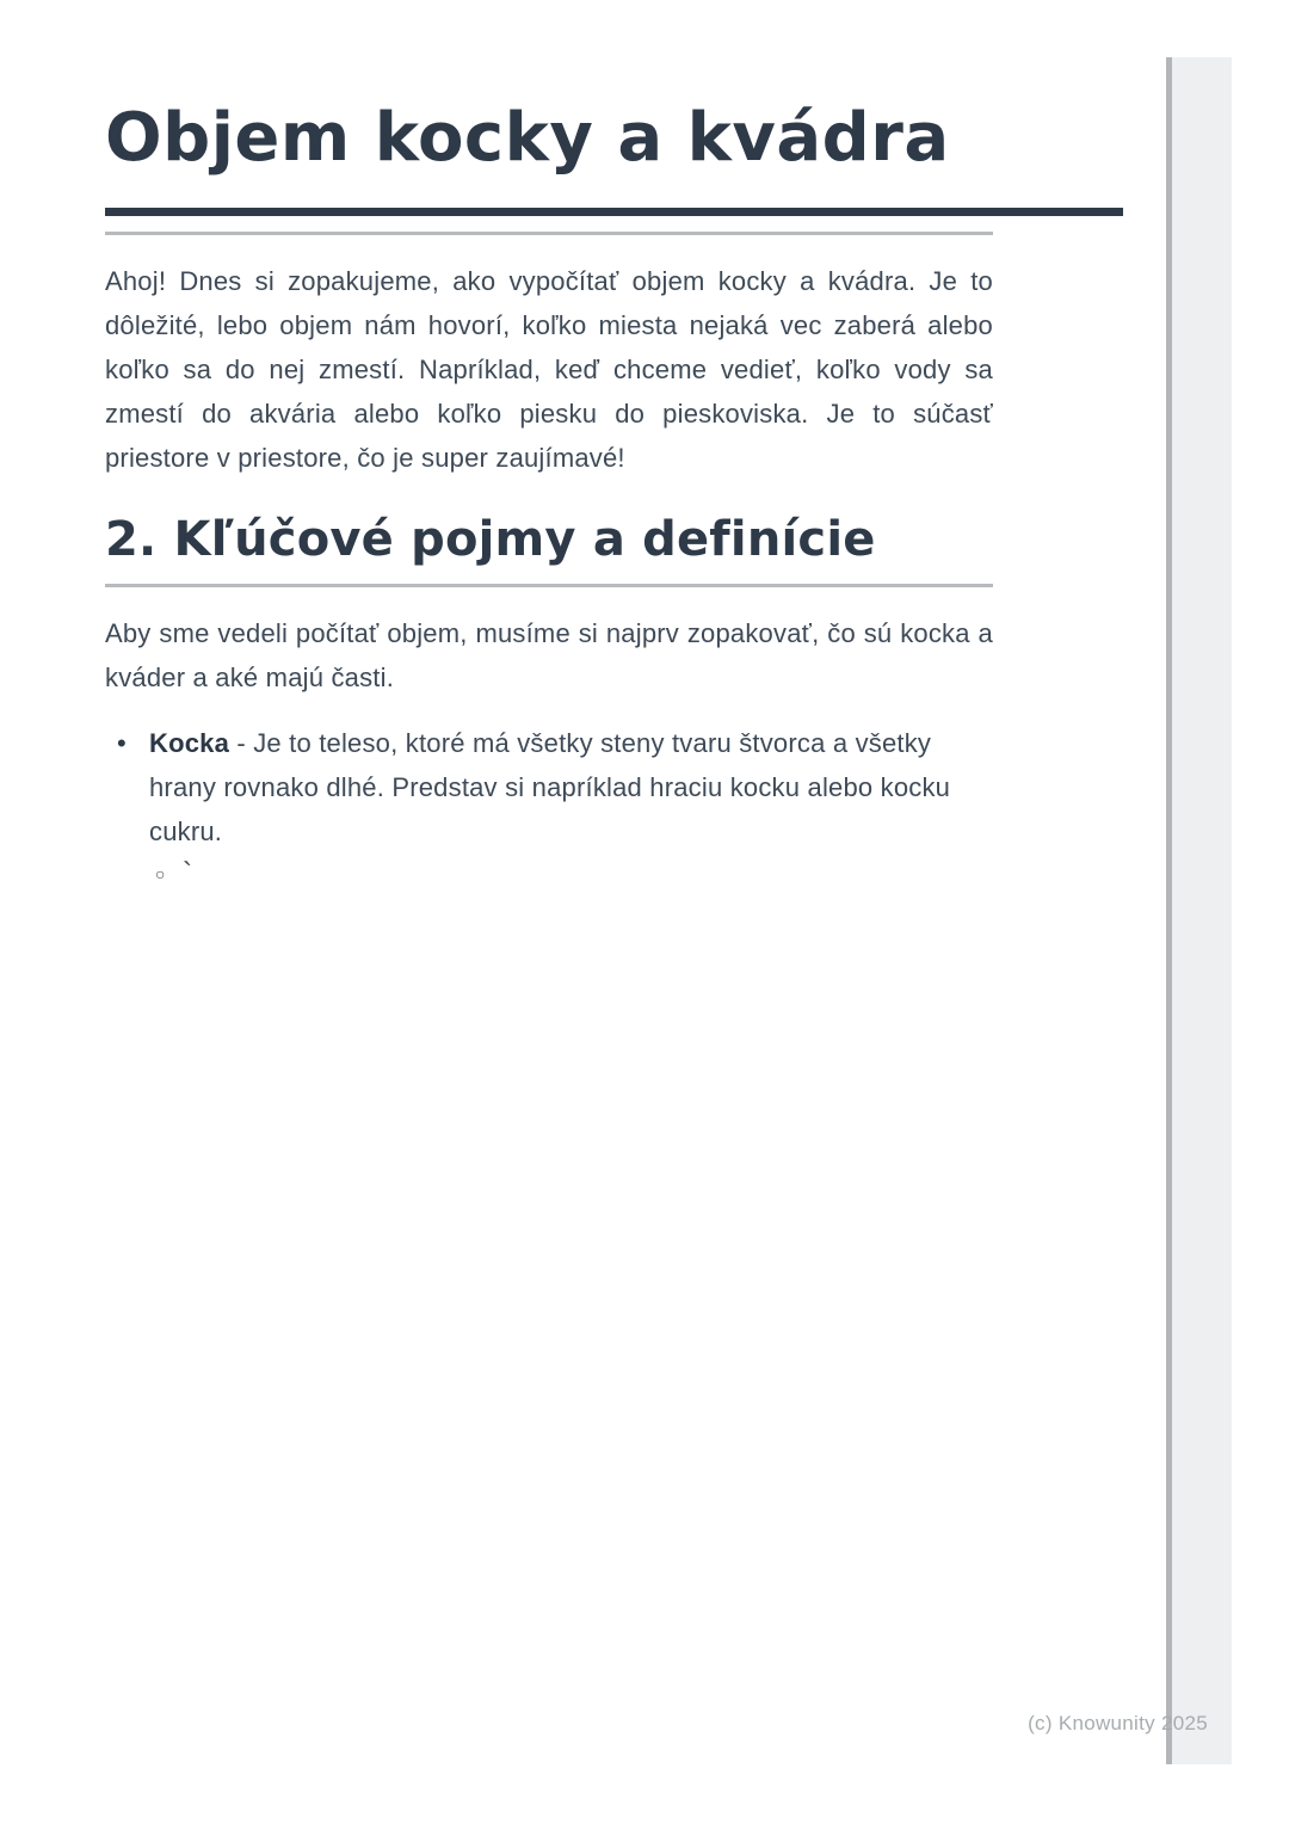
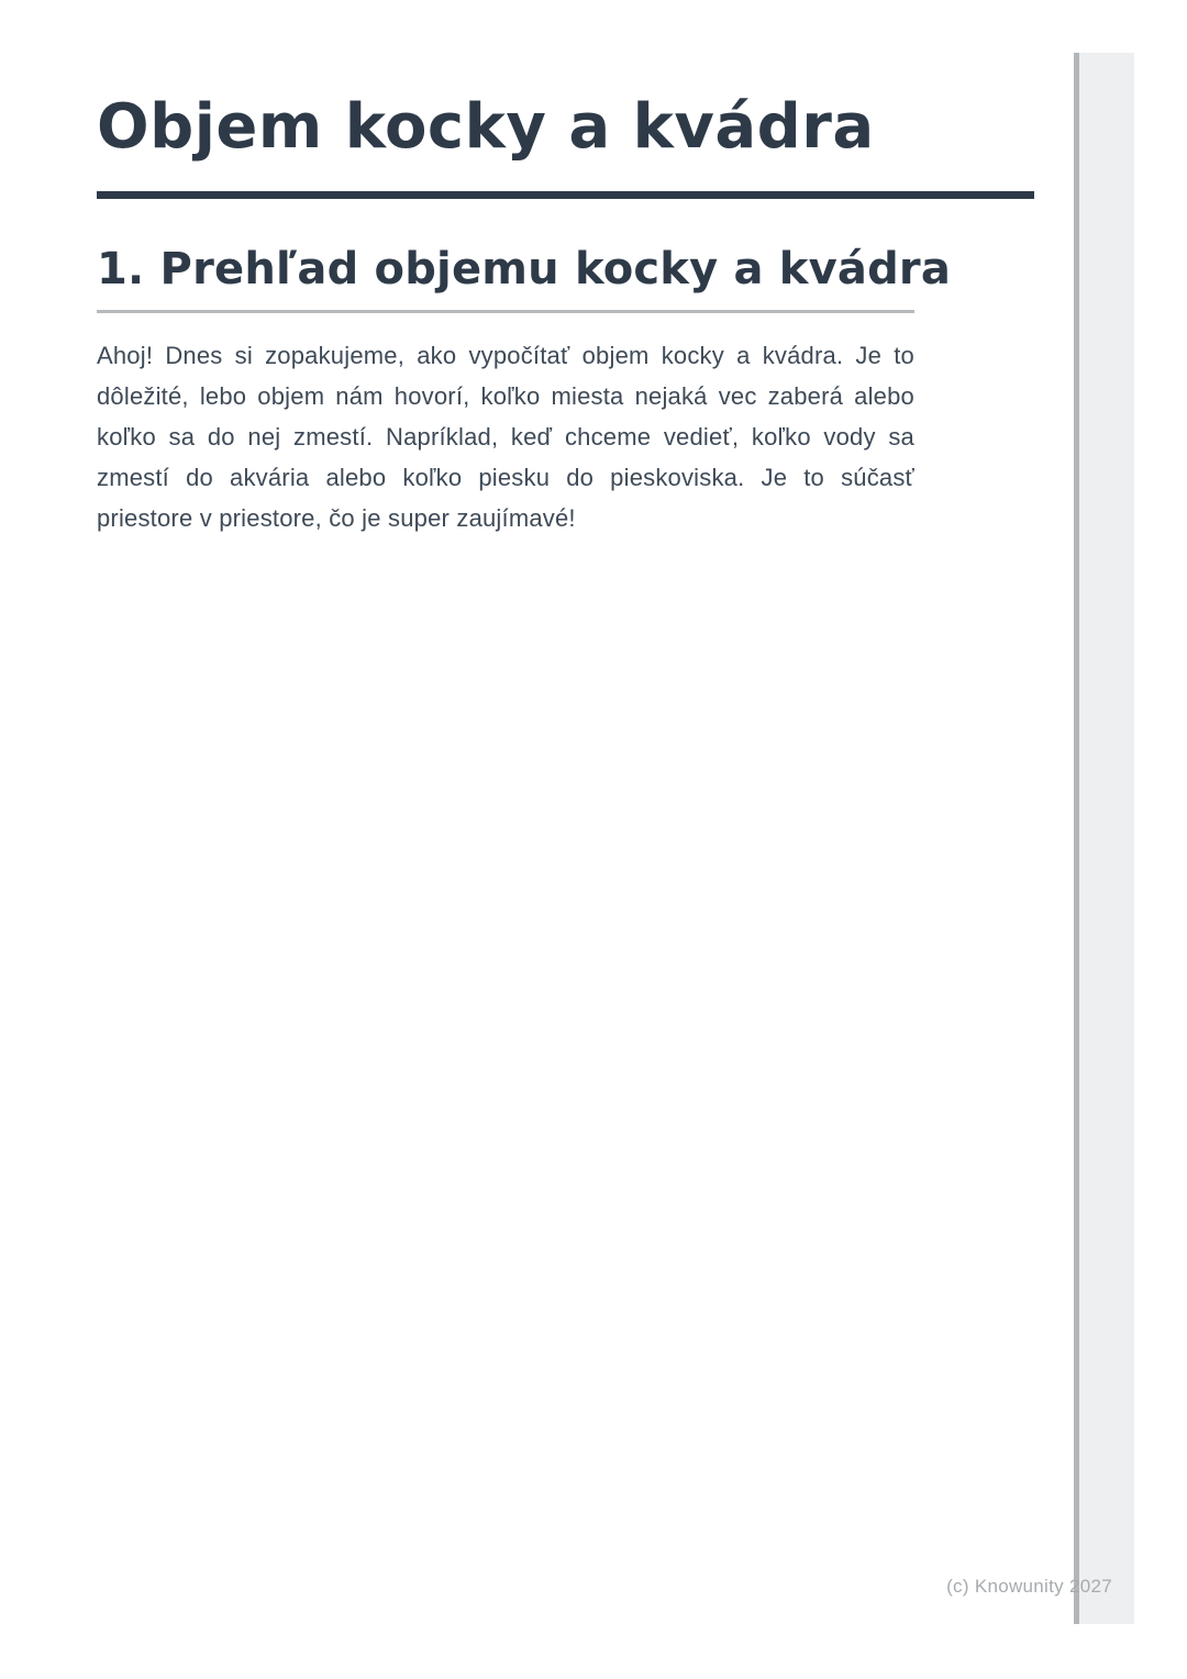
  Objem kocky a kvádra
+ 1. Prehľad objemu kocky a kvádra
  Ahoj! Dnes si zopakujeme, ako vypočítať objem kocky a kvádra. Je to dôležité, lebo objem nám hovorí, koľko miesta nejaká vec zaberá alebo koľko sa do nej zmestí. Napríklad, keď chceme vedieť, koľko vody sa zmestí do akvária alebo koľko piesku do pieskoviska. Je to súčasť priestore v priestore, čo je super zaujímavé!
- 2. Kľúčové pojmy a definície
- Aby sme vedeli počítať objem, musíme si najprv zopakovať, čo sú kocka a kváder a aké majú časti.
- •
- Kocka - Je to teleso, ktoré má všetky steny tvaru štvorca a všetky hrany rovnako dlhé. Predstav si napríklad hraciu kocku alebo kocku cukru.
- ○
- `
- (c) Knowunity 2025
+ (c) Knowunity 2027
